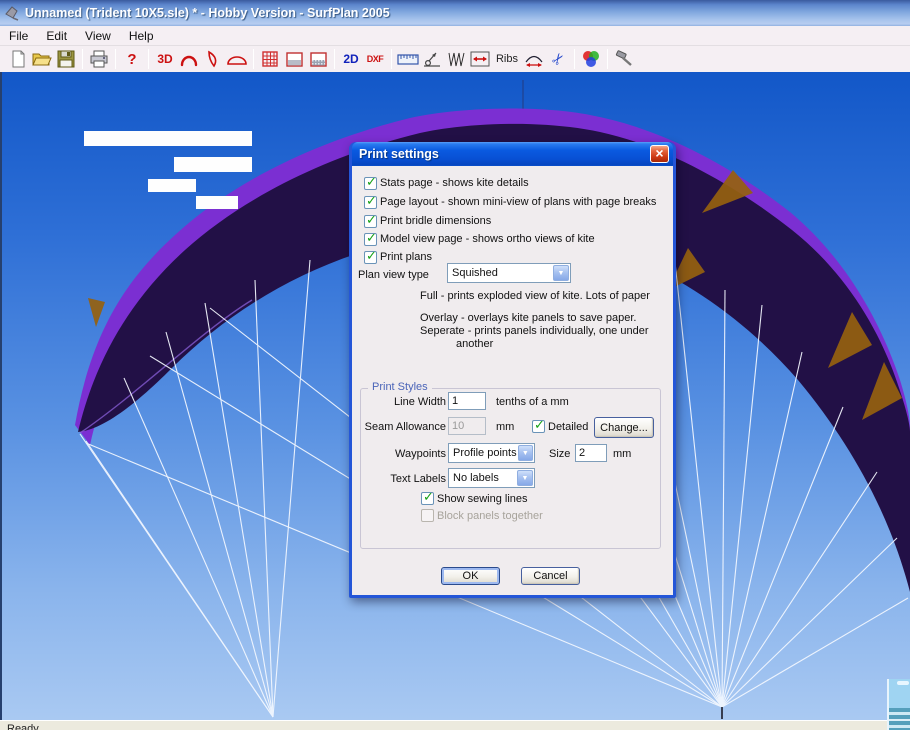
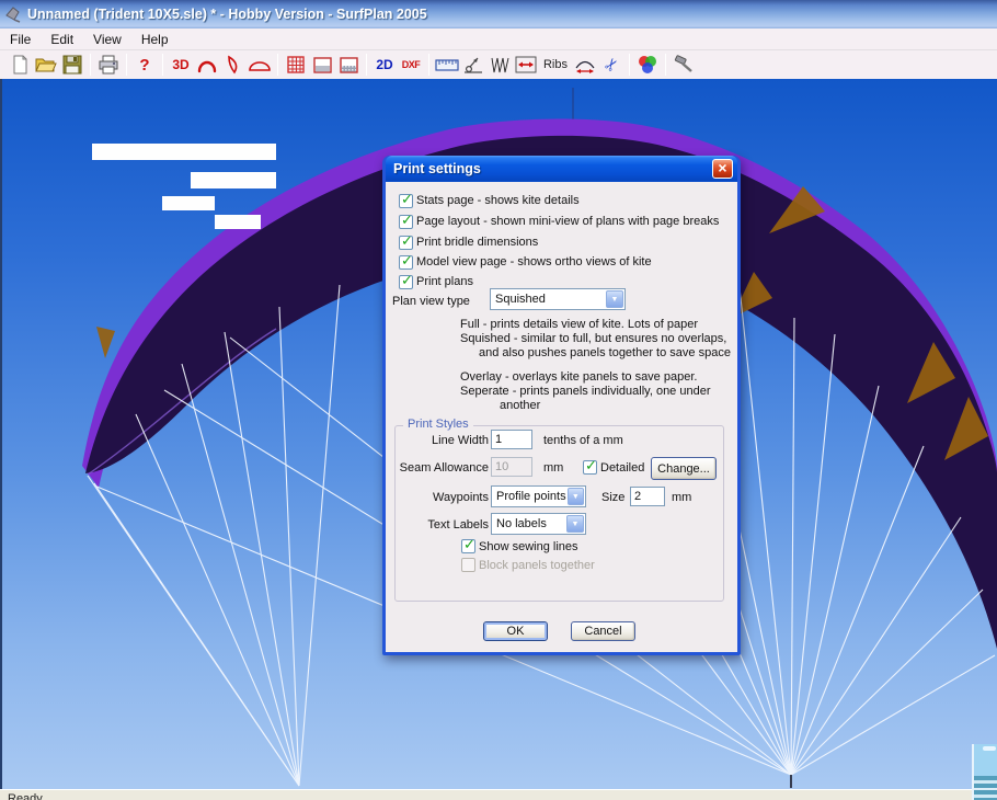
  Unnamed (Trident 10X5.sle) * - Hobby Version - SurfPlan 2005
  File
  Edit
  View
  Help
  ?
  3D
  2D
  DXF
  Ribs
  Print settings
  ×
  Stats page - shows kite details
  Page layout - shown mini-view of plans with page breaks
  Print bridle dimensions
  Model view page - shows ortho views of kite
  Print plans
  Plan view type
  Squished
- Full - prints exploded view of kite. Lots of paper
+ Full - prints details view of kite. Lots of paper
+ Squished - similar to full, but ensures no overlaps,
+ and also pushes panels together to save space
  Overlay - overlays kite panels to save paper.
  Seperate - prints panels individually, one under
  another
  Print Styles
  Line Width
  1
  tenths of a mm
  Seam Allowance
  10
  mm
  Detailed
  Change...
  Waypoints
  Profile points
  Size
  2
  mm
  Text Labels
  No labels
  Show sewing lines
  Block panels together
  OK
  Cancel
  Ready
